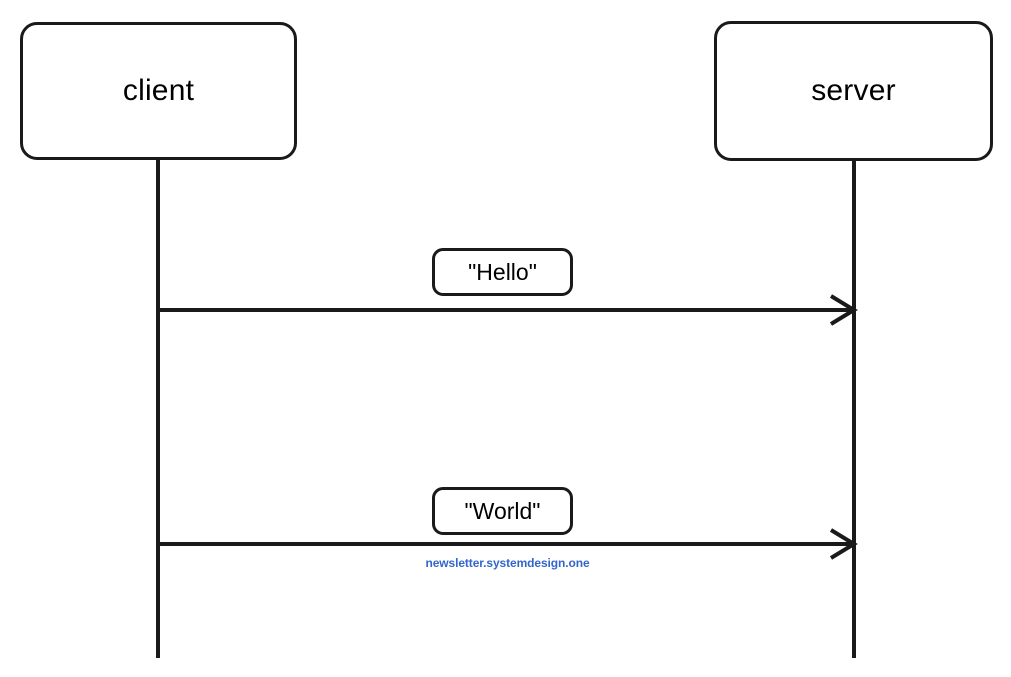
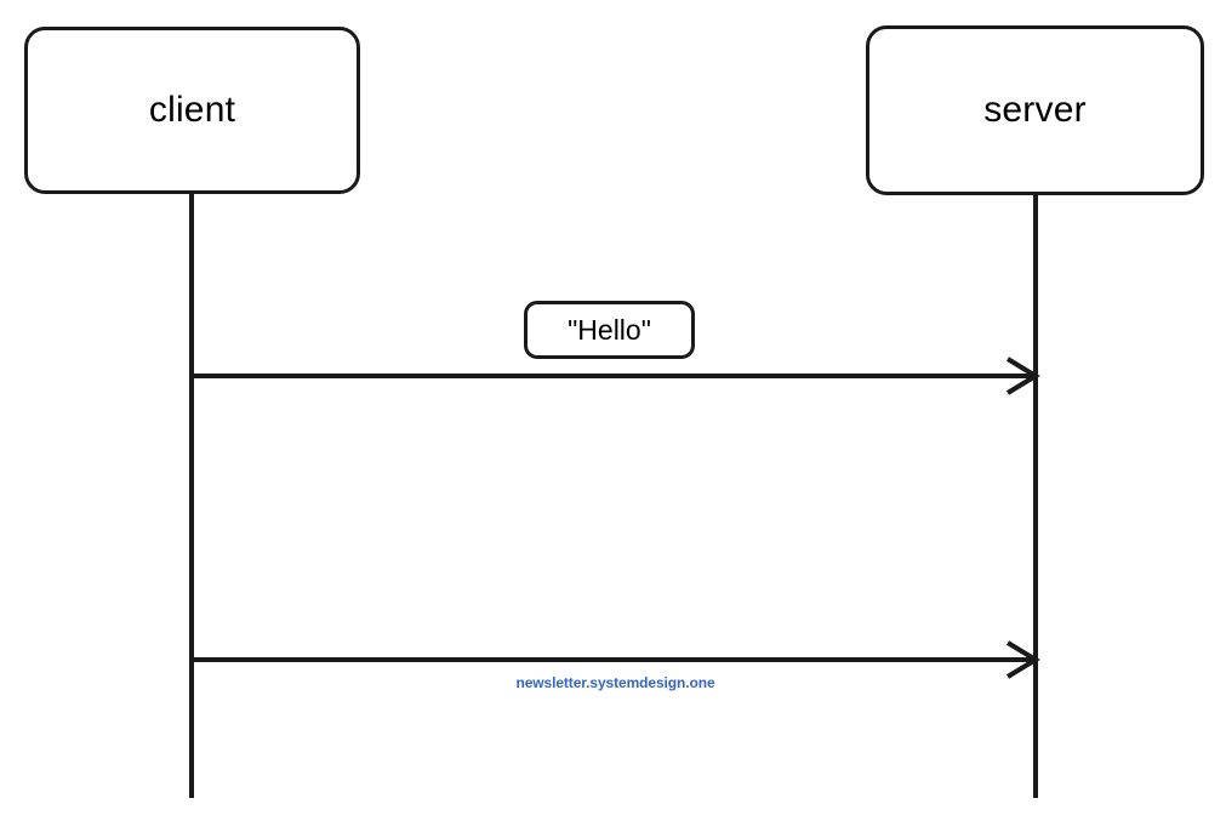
  client
  server
  "Hello"
- "World"
  newsletter.systemdesign.one
